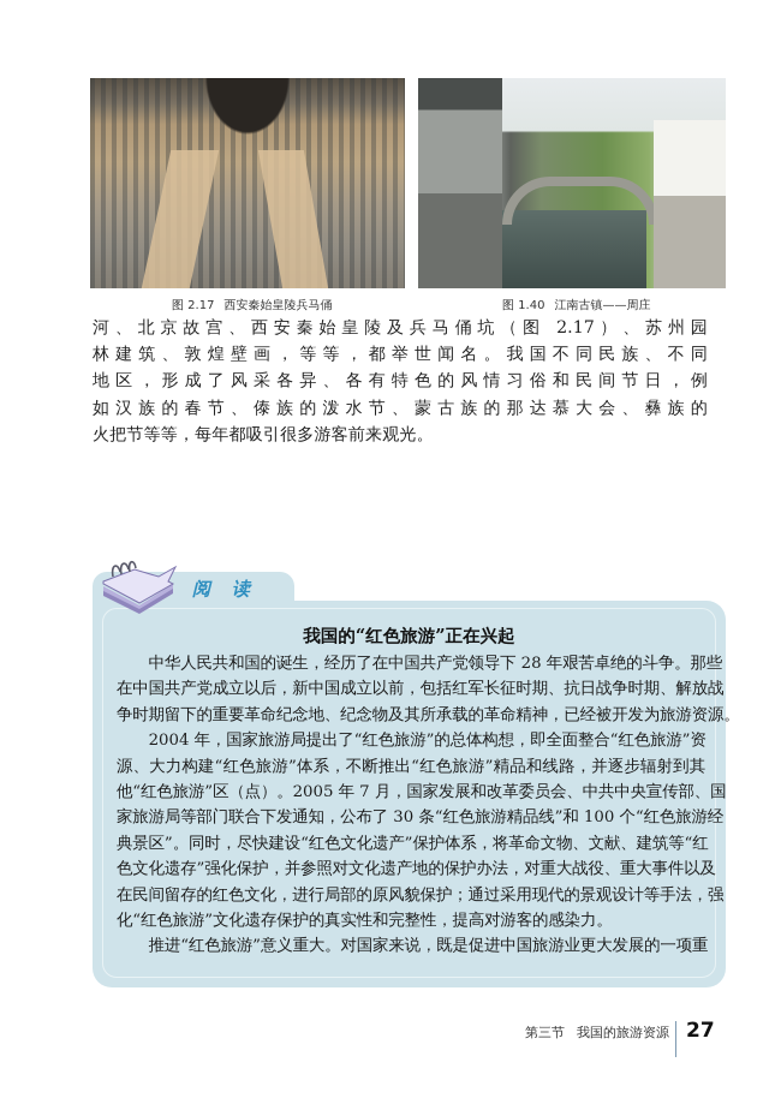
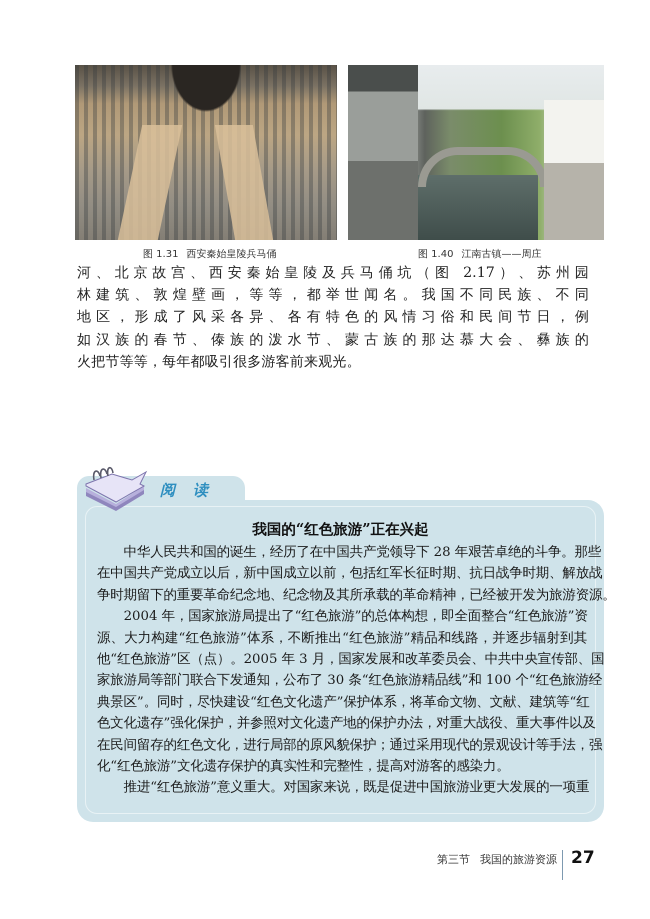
- 图 2.17 西安秦始皇陵兵马俑
+ 图 1.31 西安秦始皇陵兵马俑
  图 1.40 江南古镇——周庄
  河、北京故宫、西安秦始皇陵及兵马俑坑（图 2.17）、苏州园
  林建筑、敦煌壁画，等等，都举世闻名。我国不同民族、不同
  地区，形成了风采各异、各有特色的风情习俗和民间节日，例
  如汉族的春节、傣族的泼水节、蒙古族的那达慕大会、彝族的
  火把节等等，每年都吸引很多游客前来观光。
  阅读
  我国的“红色旅游”正在兴起
  中华人民共和国的诞生，经历了在中国共产党领导下 28 年艰苦卓绝的斗争。那些
  在中国共产党成立以后，新中国成立以前，包括红军长征时期、抗日战争时期、解放战
  争时期留下的重要革命纪念地、纪念物及其所承载的革命精神，已经被开发为旅游资源。
  2004 年，国家旅游局提出了“红色旅游”的总体构想，即全面整合“红色旅游”资
  源、大力构建“红色旅游”体系，不断推出“红色旅游”精品和线路，并逐步辐射到其
- 他“红色旅游”区（点）。2005 年 7 月，国家发展和改革委员会、中共中央宣传部、国
+ 他“红色旅游”区（点）。2005 年 3 月，国家发展和改革委员会、中共中央宣传部、国
  家旅游局等部门联合下发通知，公布了 30 条“红色旅游精品线”和 100 个“红色旅游经
  典景区”。同时，尽快建设“红色文化遗产”保护体系，将革命文物、文献、建筑等“红
  色文化遗存”强化保护，并参照对文化遗产地的保护办法，对重大战役、重大事件以及
  在民间留存的红色文化，进行局部的原风貌保护；通过采用现代的景观设计等手法，强
  化“红色旅游”文化遗存保护的真实性和完整性，提高对游客的感染力。
  推进“红色旅游”意义重大。对国家来说，既是促进中国旅游业更大发展的一项重
  第三节 我国的旅游资源
  27
